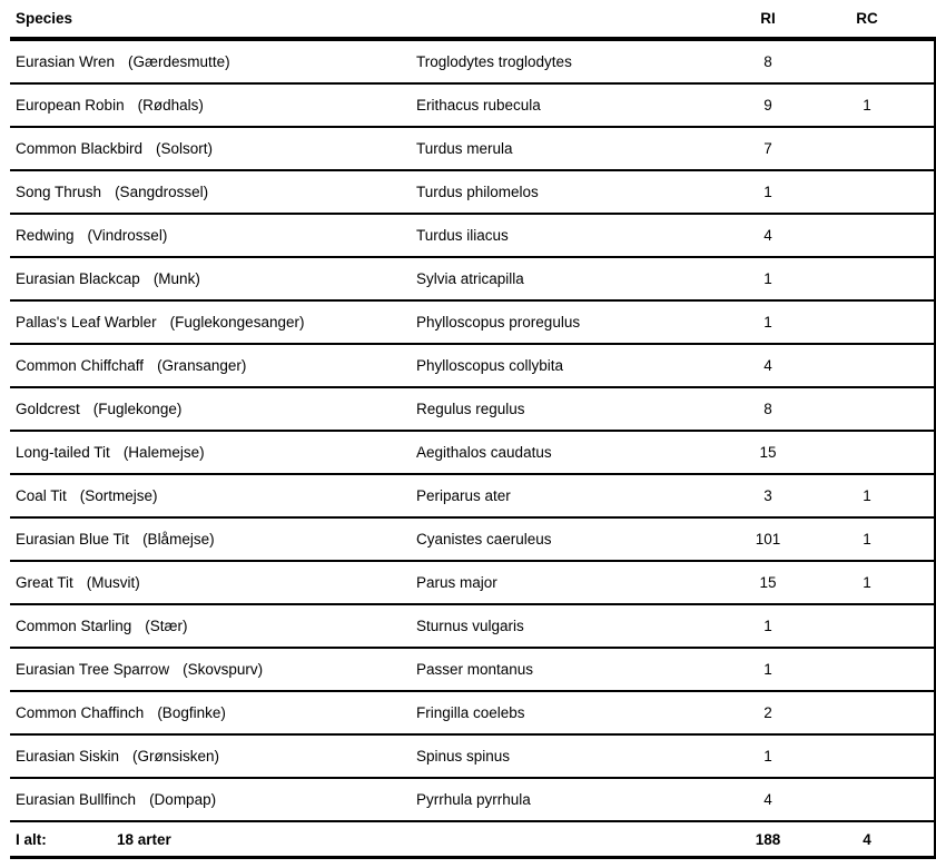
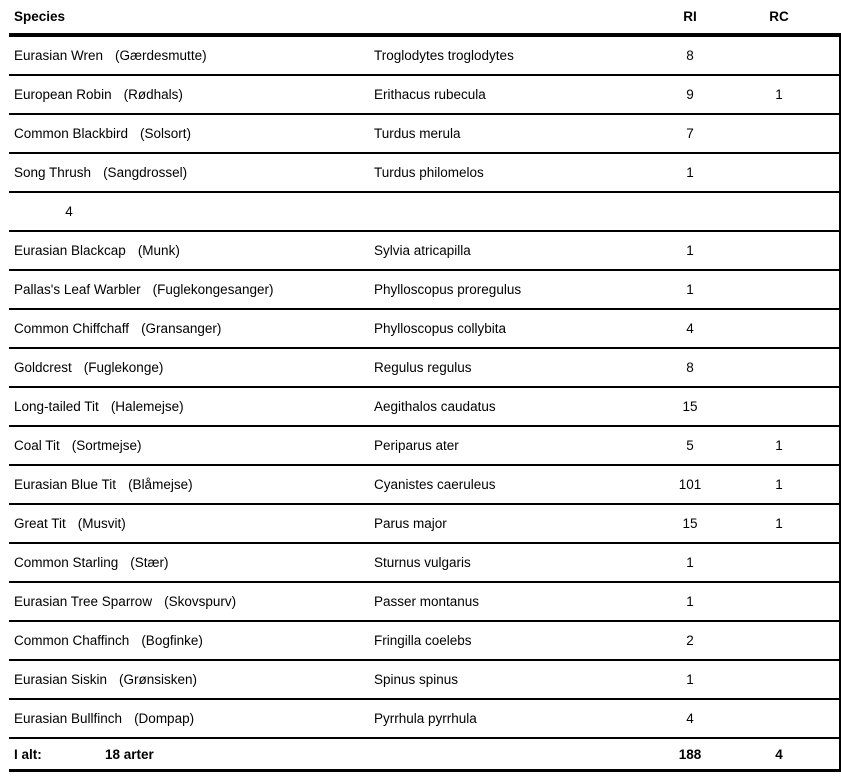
  Species
  RI
  RC
  Eurasian Wren (Gærdesmutte)
  Troglodytes troglodytes
  8
  European Robin (Rødhals)
  Erithacus rubecula
  9
  1
  Common Blackbird (Solsort)
  Turdus merula
  7
  Song Thrush (Sangdrossel)
  Turdus philomelos
  1
- Redwing (Vindrossel)
- Turdus iliacus
  4
  Eurasian Blackcap (Munk)
  Sylvia atricapilla
  1
  Pallas's Leaf Warbler (Fuglekongesanger)
  Phylloscopus proregulus
  1
  Common Chiffchaff (Gransanger)
  Phylloscopus collybita
  4
  Goldcrest (Fuglekonge)
  Regulus regulus
  8
  Long-tailed Tit (Halemejse)
  Aegithalos caudatus
  15
  Coal Tit (Sortmejse)
  Periparus ater
- 3
+ 5
  1
  Eurasian Blue Tit (Blåmejse)
  Cyanistes caeruleus
  101
  1
  Great Tit (Musvit)
  Parus major
  15
  1
  Common Starling (Stær)
  Sturnus vulgaris
  1
  Eurasian Tree Sparrow (Skovspurv)
  Passer montanus
  1
  Common Chaffinch (Bogfinke)
  Fringilla coelebs
  2
  Eurasian Siskin (Grønsisken)
  Spinus spinus
  1
  Eurasian Bullfinch (Dompap)
  Pyrrhula pyrrhula
  4
  I alt:
  18 arter
  188
  4
